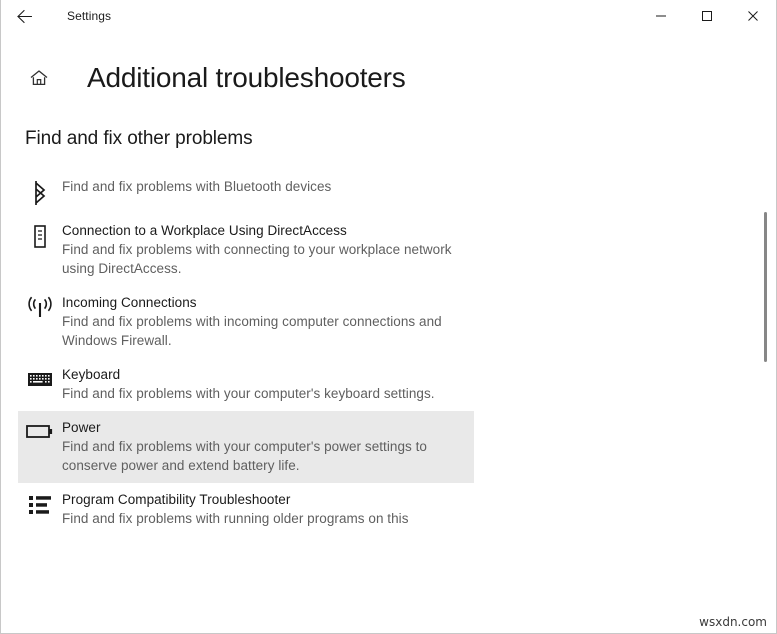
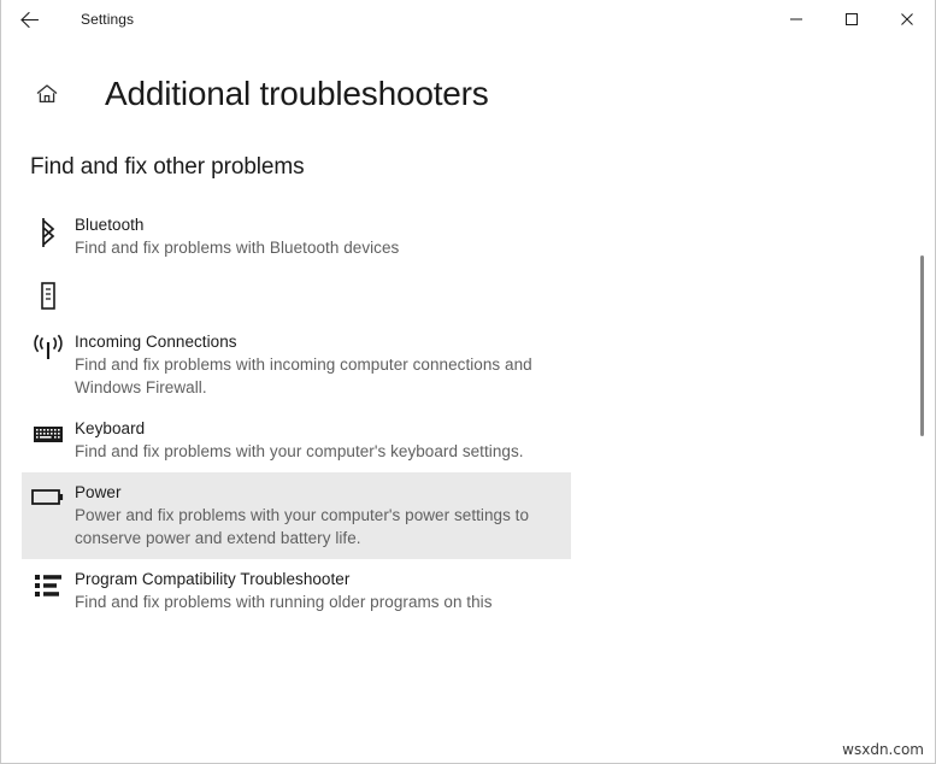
  Settings
  Additional troubleshooters
  Find and fix other problems
+ Bluetooth
  Find and fix problems with Bluetooth devices
- Connection to a Workplace Using DirectAccess
- Find and fix problems with connecting to your workplace network using DirectAccess.
  Incoming Connections
  Find and fix problems with incoming computer connections and Windows Firewall.
  Keyboard
  Find and fix problems with your computer's keyboard settings.
  Power
- Find and fix problems with your computer's power settings to conserve power and extend battery life.
+ Power and fix problems with your computer's power settings to conserve power and extend battery life.
  Program Compatibility Troubleshooter
  Find and fix problems with running older programs on this
  wsxdn.com
